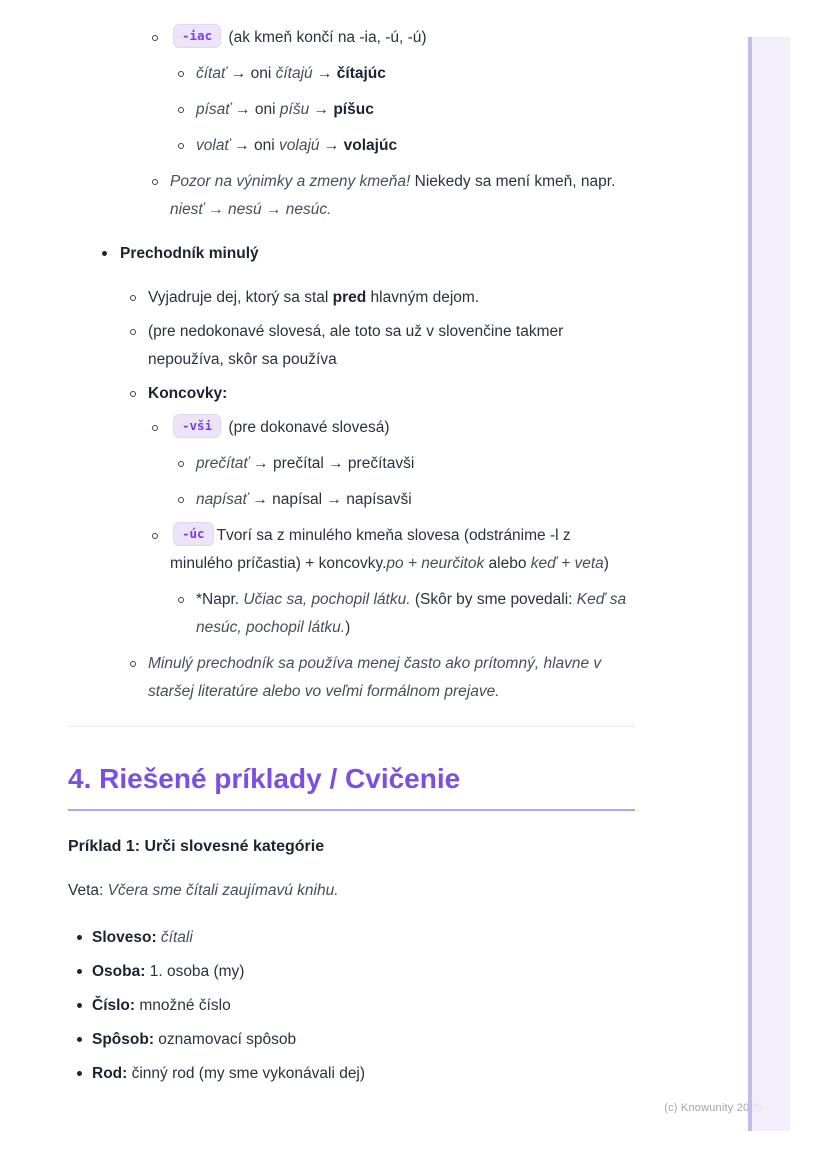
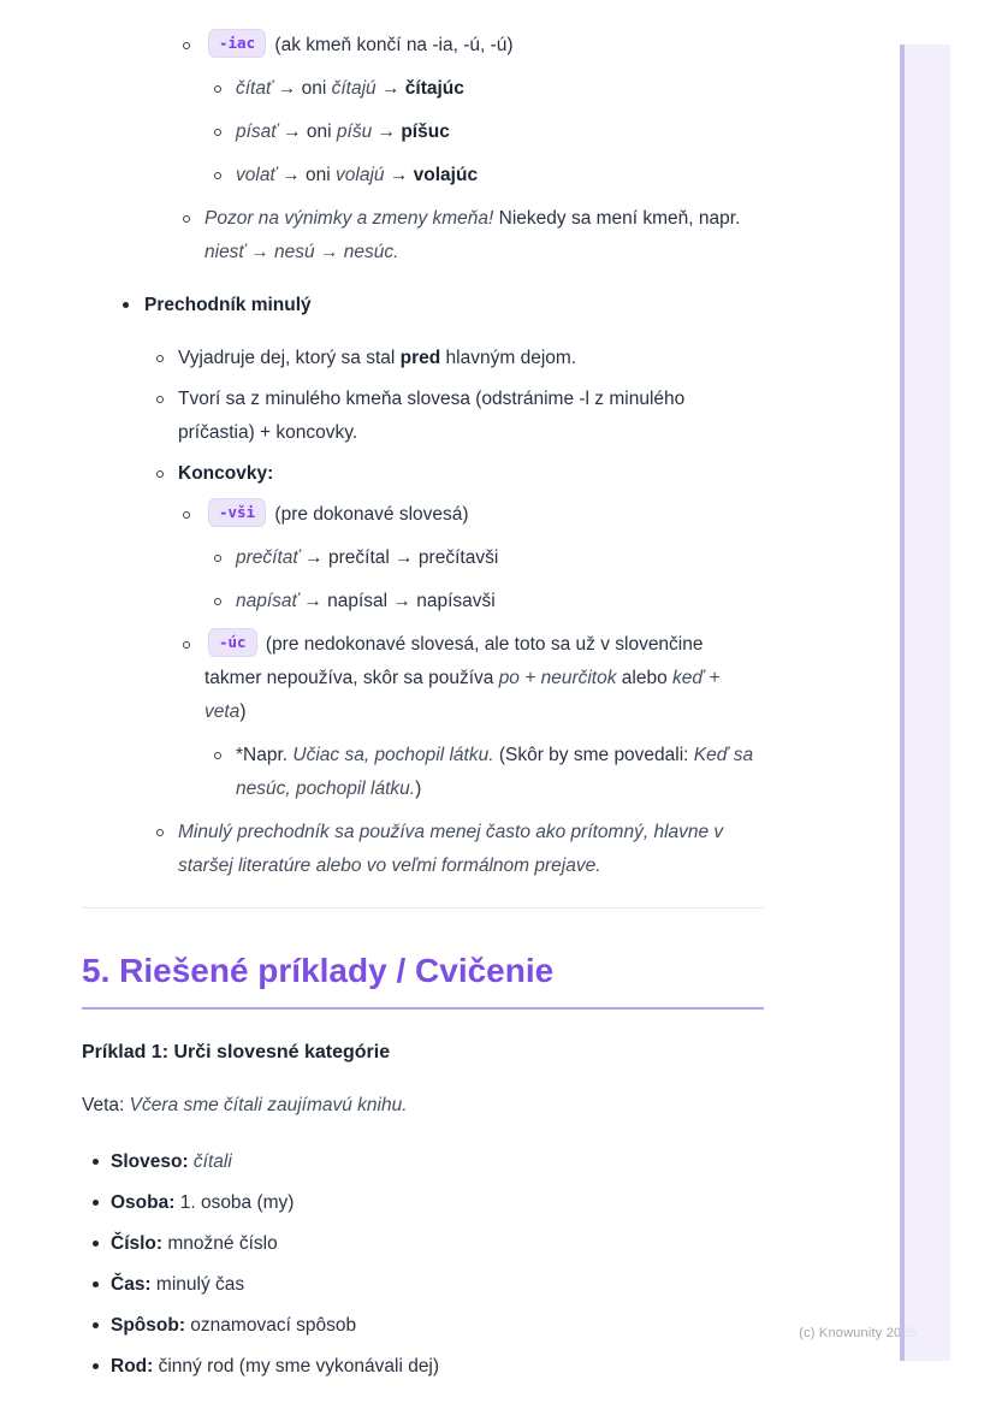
  -iac (ak kmeň končí na -ia, -ú, -ú)
  čítať → oni čítajú → čítajúc
  písať → oni píšu → píšuc
  volať → oni volajú → volajúc
  Pozor na výnimky a zmeny kmeňa! Niekedy sa mení kmeň, napr. niesť → nesú → nesúc.
  Prechodník minulý
  Vyjadruje dej, ktorý sa stal pred hlavným dejom.
- (pre nedokonavé slovesá, ale toto sa už v slovenčine takmer nepoužíva, skôr sa používa
+ Tvorí sa z minulého kmeňa slovesa (odstránime -l z minulého príčastia) + koncovky.
  Koncovky:
  -vši (pre dokonavé slovesá)
  prečítať → prečítal → prečítavši
  napísať → napísal → napísavši
- -úc Tvorí sa z minulého kmeňa slovesa (odstránime -l z minulého príčastia) + koncovky.po + neurčitok alebo keď + veta)
+ -úc (pre nedokonavé slovesá, ale toto sa už v slovenčine takmer nepoužíva, skôr sa používa po + neurčitok alebo keď + veta)
  *Napr. Učiac sa, pochopil látku. (Skôr by sme povedali: Keď sa nesúc, pochopil látku.)
  Minulý prechodník sa používa menej často ako prítomný, hlavne v staršej literatúre alebo vo veľmi formálnom prejave.
- 4. Riešené príklady / Cvičenie
+ 5. Riešené príklady / Cvičenie
  Príklad 1: Urči slovesné kategórie
  Veta: Včera sme čítali zaujímavú knihu.
  Sloveso: čítali
  Osoba: 1. osoba (my)
  Číslo: množné číslo
+ Čas: minulý čas
  Spôsob: oznamovací spôsob
  Rod: činný rod (my sme vykonávali dej)
  (c) Knowunity 2025
